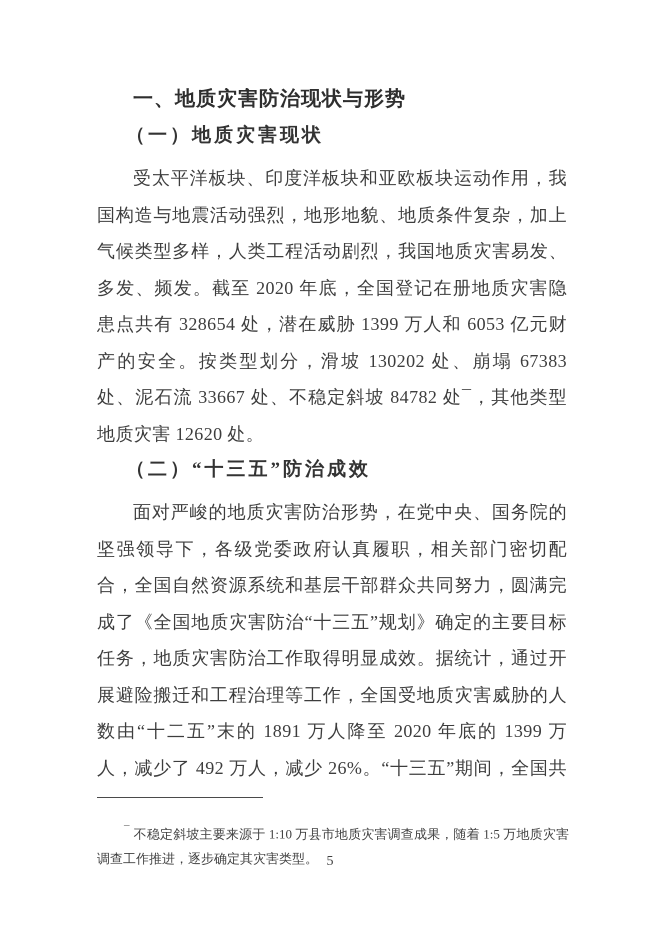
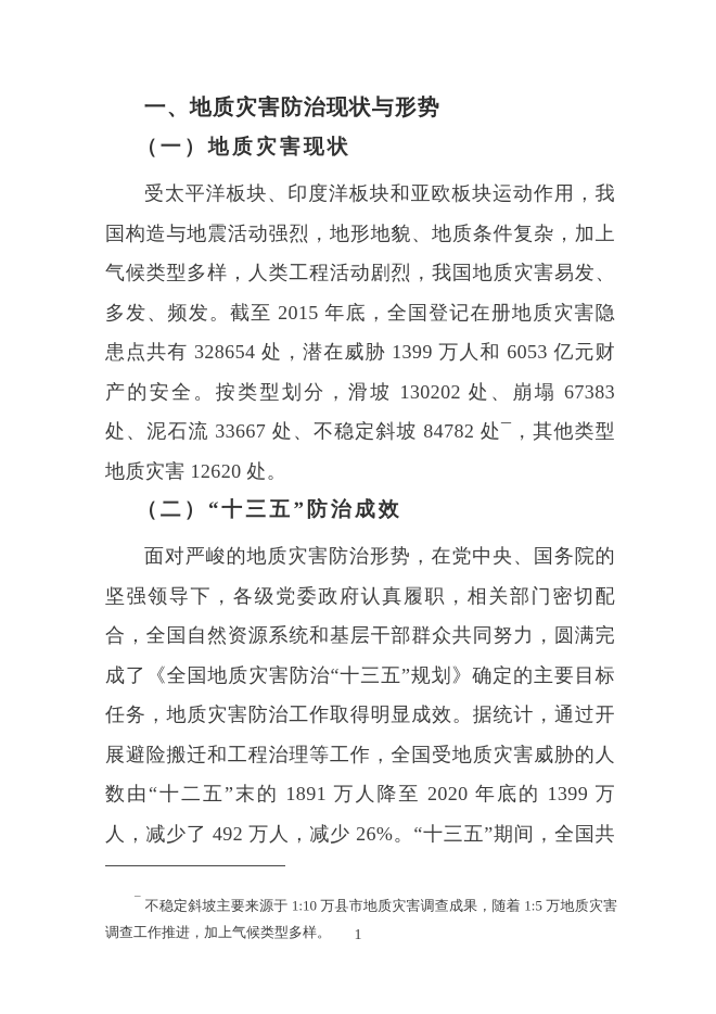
  一、地质灾害防治现状与形势
  （一）地质灾害现状
- 受太平洋板块、印度洋板块和亚欧板块运动作用，我国构造与地震活动强烈，地形地貌、地质条件复杂，加上气候类型多样，人类工程活动剧烈，我国地质灾害易发、多发、频发。截至 2020 年底，全国登记在册地质灾害隐患点共有 328654 处，潜在威胁 1399 万人和 6053 亿元财产的安全。按类型划分，滑坡 130202 处、崩塌 67383 处、泥石流 33667 处、不稳定斜坡 84782 处¯，其他类型地质灾害 12620 处。
+ 受太平洋板块、印度洋板块和亚欧板块运动作用，我国构造与地震活动强烈，地形地貌、地质条件复杂，加上气候类型多样，人类工程活动剧烈，我国地质灾害易发、多发、频发。截至 2015 年底，全国登记在册地质灾害隐患点共有 328654 处，潜在威胁 1399 万人和 6053 亿元财产的安全。按类型划分，滑坡 130202 处、崩塌 67383 处、泥石流 33667 处、不稳定斜坡 84782 处¯，其他类型地质灾害 12620 处。
  （二）“十三五”防治成效
  面对严峻的地质灾害防治形势，在党中央、国务院的坚强领导下，各级党委政府认真履职，相关部门密切配合，全国自然资源系统和基层干部群众共同努力，圆满完成了《全国地质灾害防治“十三五”规划》确定的主要目标任务，地质灾害防治工作取得明显成效。据统计，通过开展避险搬迁和工程治理等工作，全国受地质灾害威胁的人数由“十二五”末的 1891 万人降至 2020 年底的 1399 万人，减少了 492 万人，减少 26%。“十三五”期间，全国共
- ¯ 不稳定斜坡主要来源于 1:10 万县市地质灾害调查成果，随着 1:5 万地质灾害调查工作推进，逐步确定其灾害类型。
+ ¯ 不稳定斜坡主要来源于 1:10 万县市地质灾害调查成果，随着 1:5 万地质灾害调查工作推进，加上气候类型多样。
- 5
+ 1
